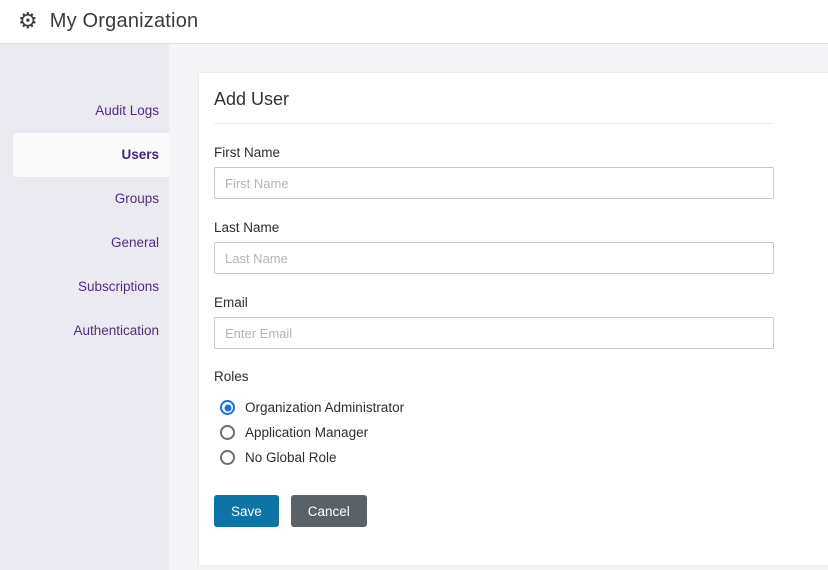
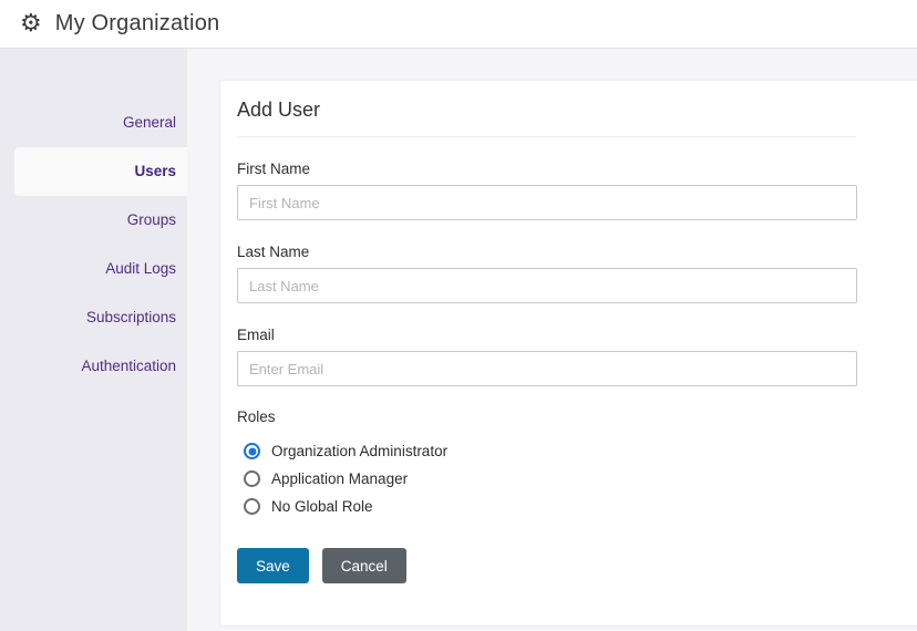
  ⚙
  My Organization
- Audit Logs
+ General
  Users
  Groups
- General
+ Audit Logs
  Subscriptions
  Authentication
  Add User
  First Name
  First Name
  Last Name
  Last Name
  Email
  Enter Email
  Roles
  Organization Administrator
  Application Manager
  No Global Role
  Save
  Cancel
